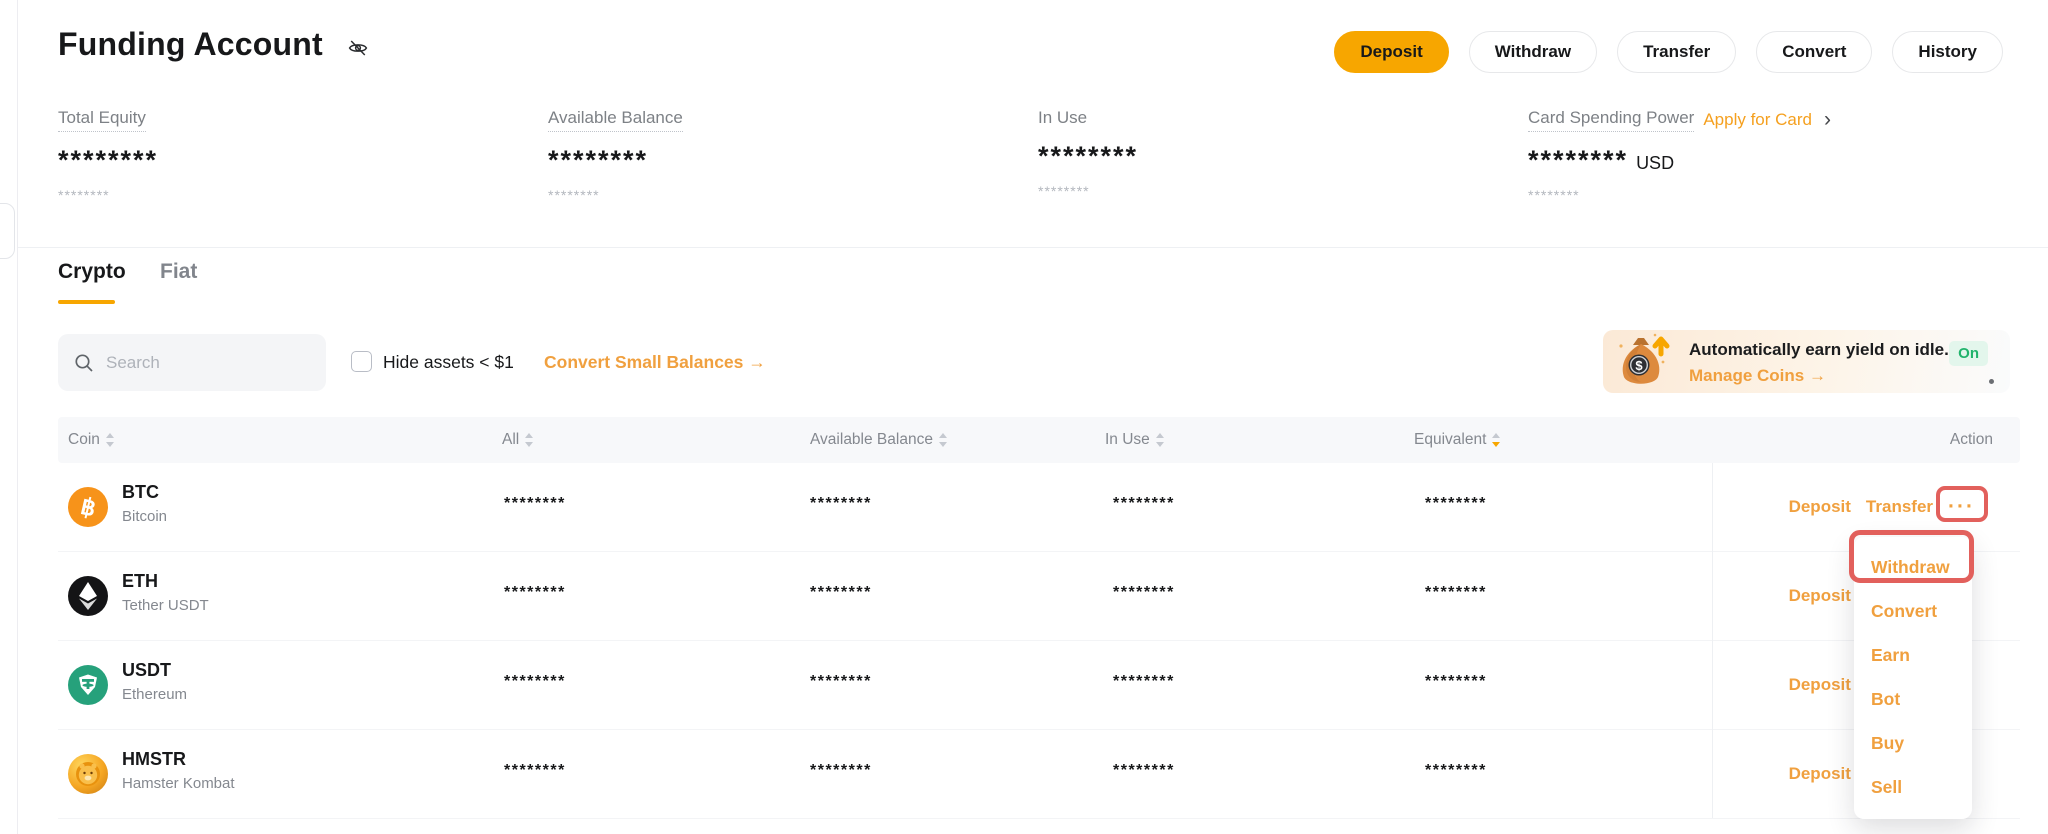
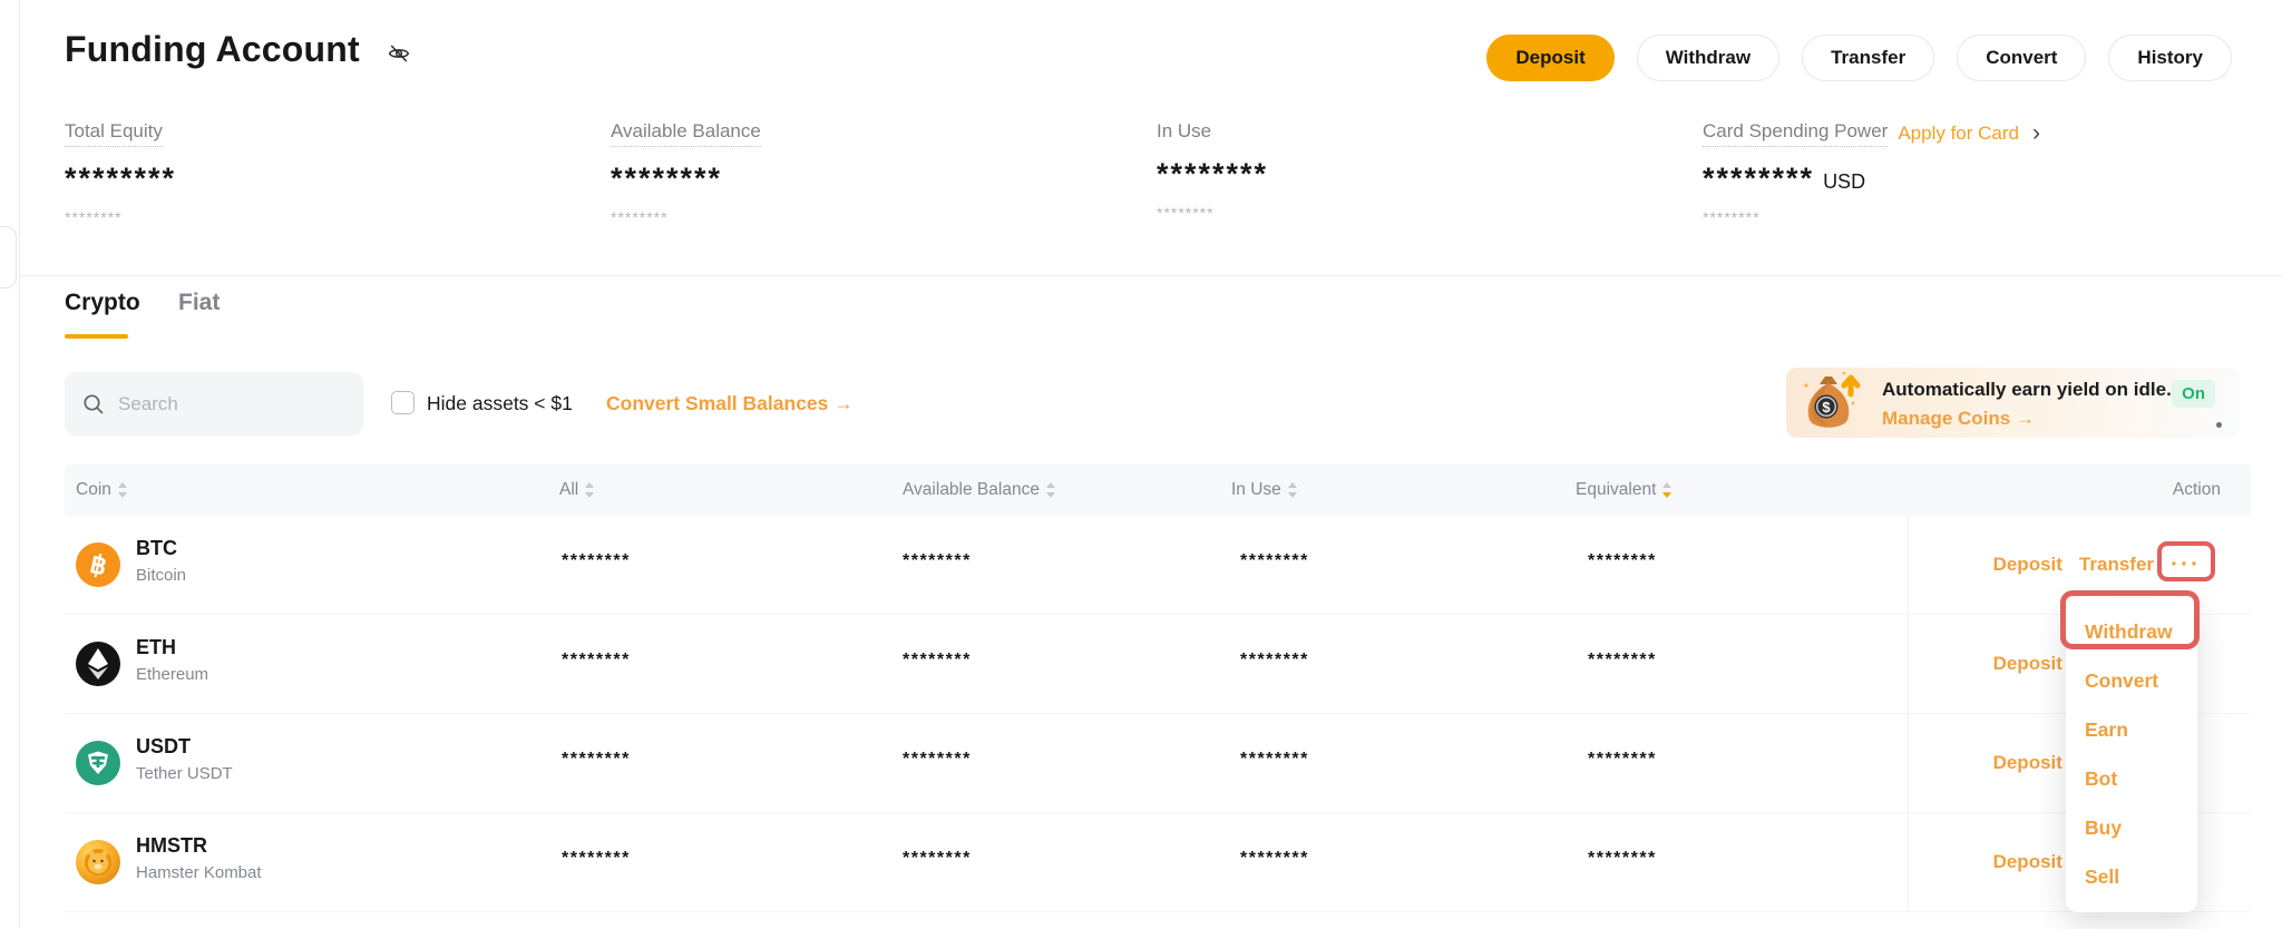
  Funding Account
  Deposit
  Withdraw
  Transfer
  Convert
  History
  Total Equity
  ********
  ********
  Available Balance
  ********
  ********
  In Use
  ********
  ********
  Card Spending Power
  Apply for Card
  ›
  ******** USD
  ********
  Crypto
  Fiat
  Search
  Hide assets < $1
  Convert Small Balances →
  $
  Automatically earn yield on idle.
  Manage Coins →
  On
  Coin
  All
  Available Balance
  In Use
  Equivalent
  Action
  BTC
  Bitcoin
  ********
  ********
  ********
  ********
  Deposit
  Transfer
  ···
  ETH
- Tether USDT
+ Ethereum
  ********
  ********
  ********
  ********
  Deposit
  USDT
- Ethereum
+ Tether USDT
  ********
  ********
  ********
  ********
  Deposit
  HMSTR
  Hamster Kombat
  ********
  ********
  ********
  ********
  Deposit
  Withdraw
  Convert
  Earn
  Bot
  Buy
  Sell
